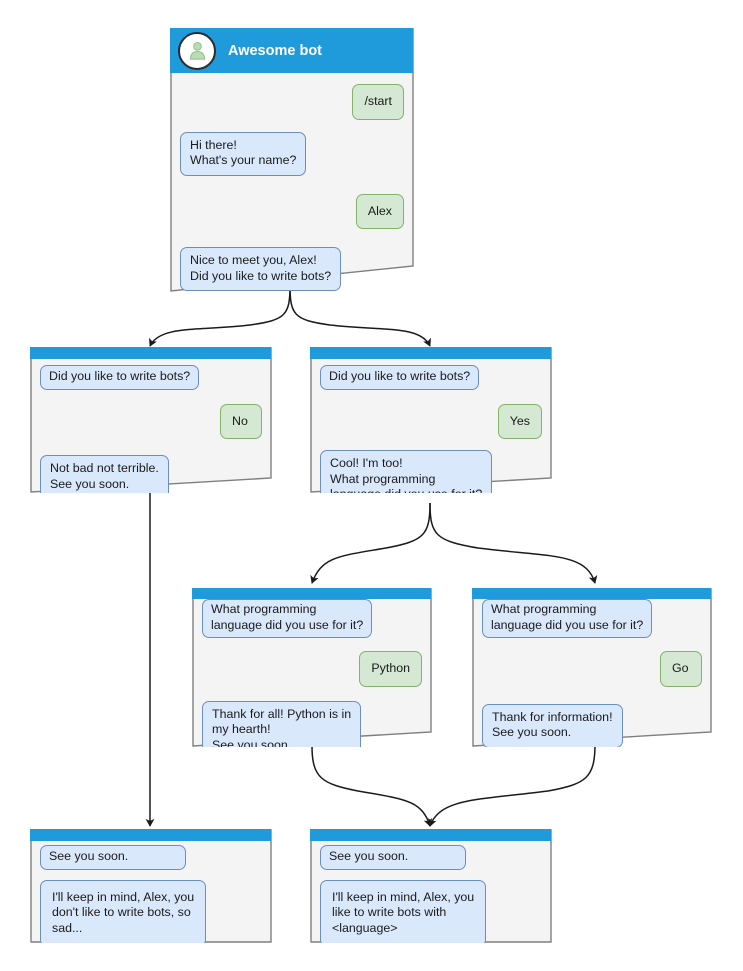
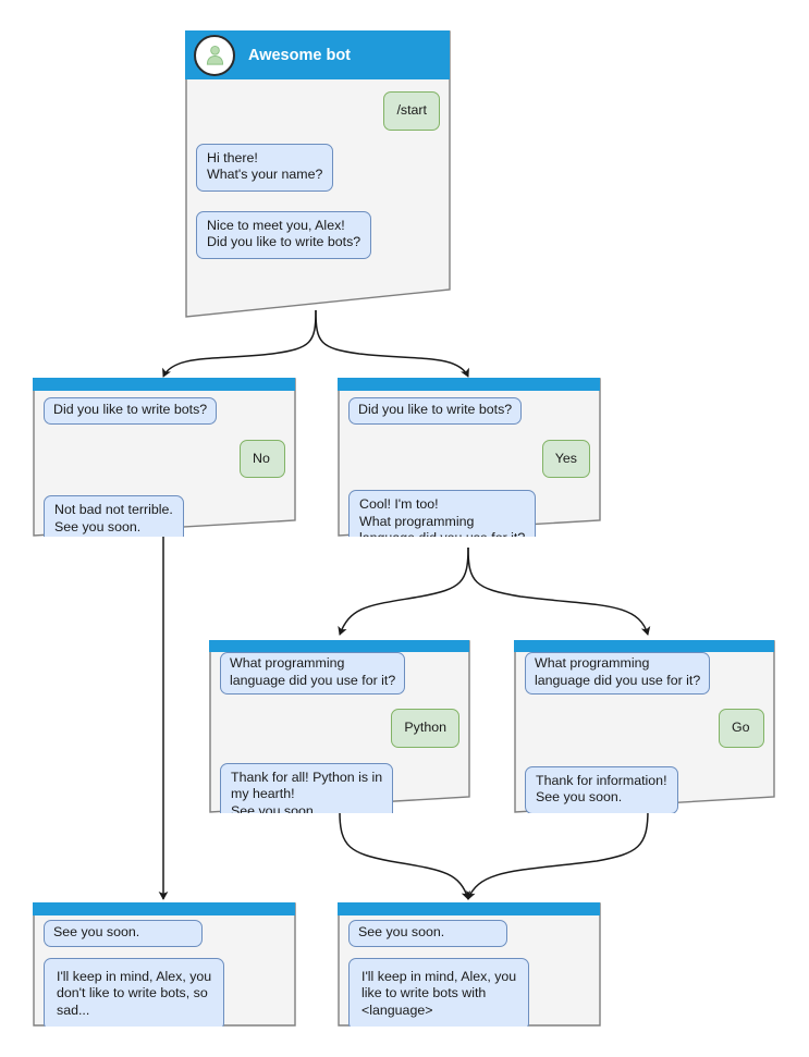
  Awesome bot
  /start
  Hi there!
  What's your name?
- Alex
  Nice to meet you, Alex!
  Did you like to write bots?
  Did you like to write bots?
  No
  Not bad not terrible.
  See you soon.
  Did you like to write bots?
  Yes
  Cool! I'm too!
  What programming
  What programming
  language did you use for it?
  Python
  Thank for all! Python is in
  my hearth!
  See you soon.
  What programming
  language did you use for it?
  Go
  Thank for information!
  See you soon.
  See you soon.
  I'll keep in mind, Alex, you
  don't like to write bots, so
  sad...
  See you soon.
  I'll keep in mind, Alex, you
  like to write bots with
  <language>
